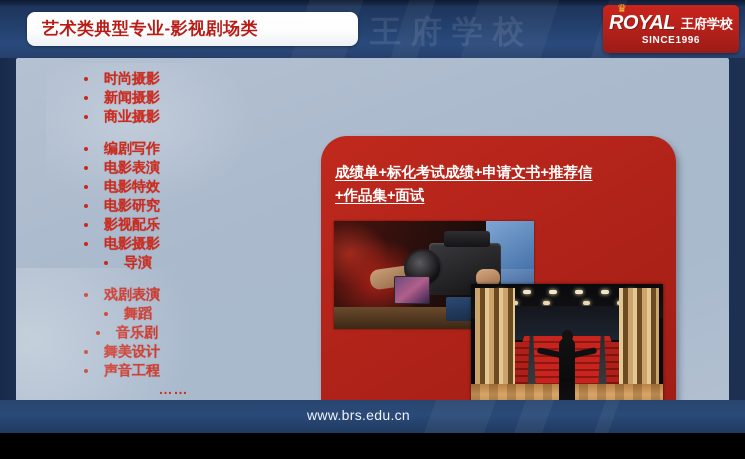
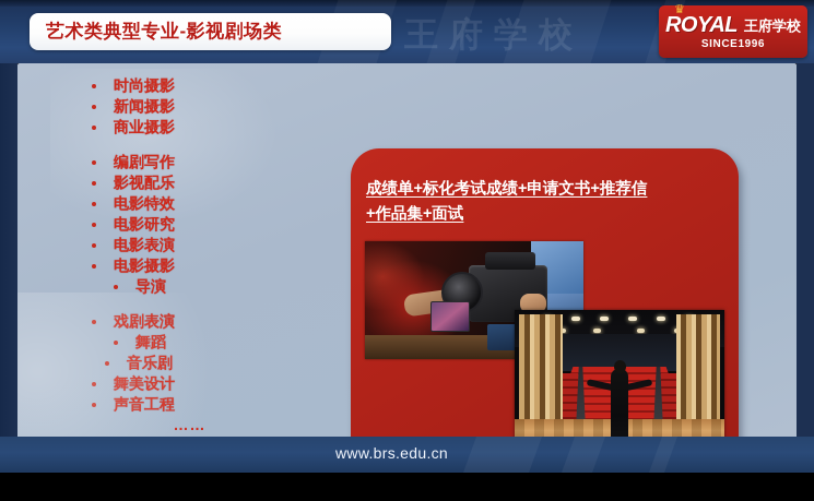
  王府学校
  艺术类典型专业-影视剧场类
  ♛
  ROYAL
  王府学校
  SINCE1996
  时尚摄影
  新闻摄影
  商业摄影
  编剧写作
- 电影表演
+ 影视配乐
  电影特效
  电影研究
- 影视配乐
+ 电影表演
  电影摄影
  导演
  成绩单+标化考试成绩+申请文书+推荐信
  +作品集+面试
  www.brs.edu.cn
